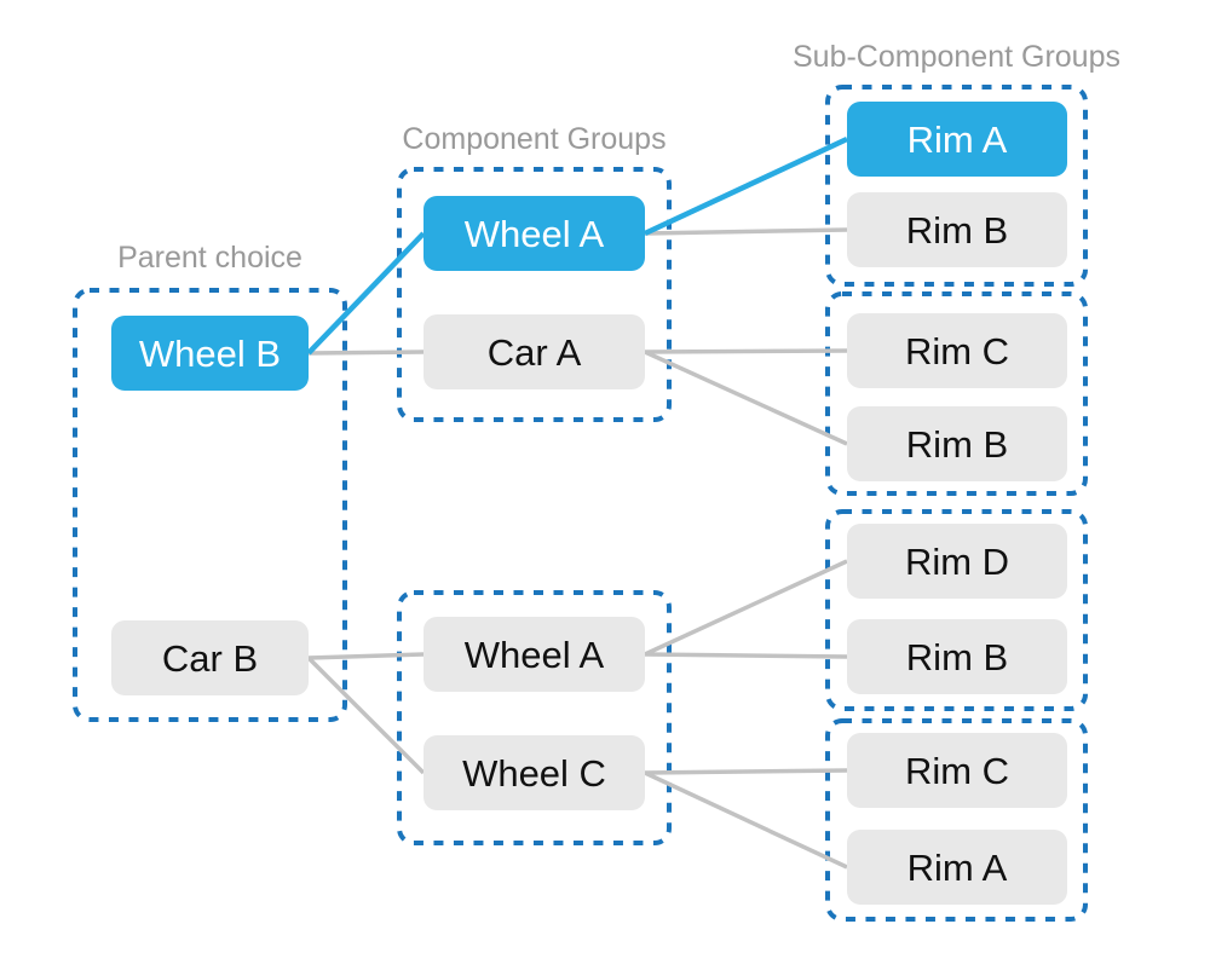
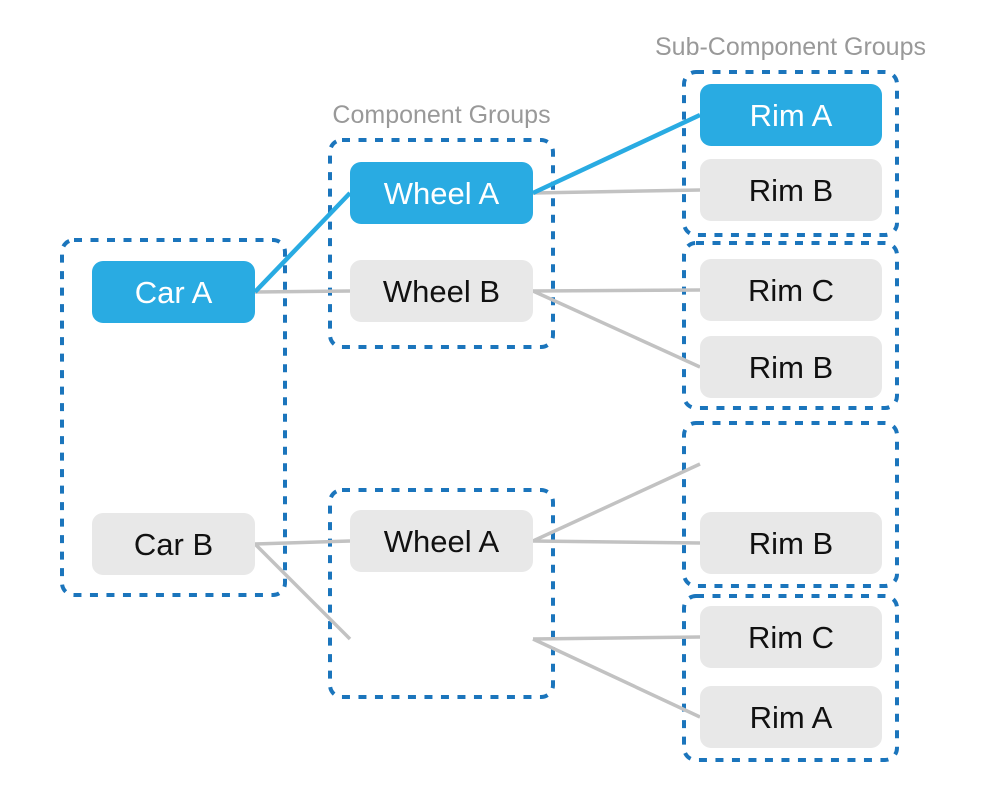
- Parent choice
  Component Groups
  Sub-Component Groups
- Wheel B
+ Car A
  Car B
  Wheel A
- Car A
+ Wheel B
  Wheel A
- Wheel C
  Rim A
  Rim B
  Rim C
  Rim B
- Rim D
  Rim B
  Rim C
  Rim A
